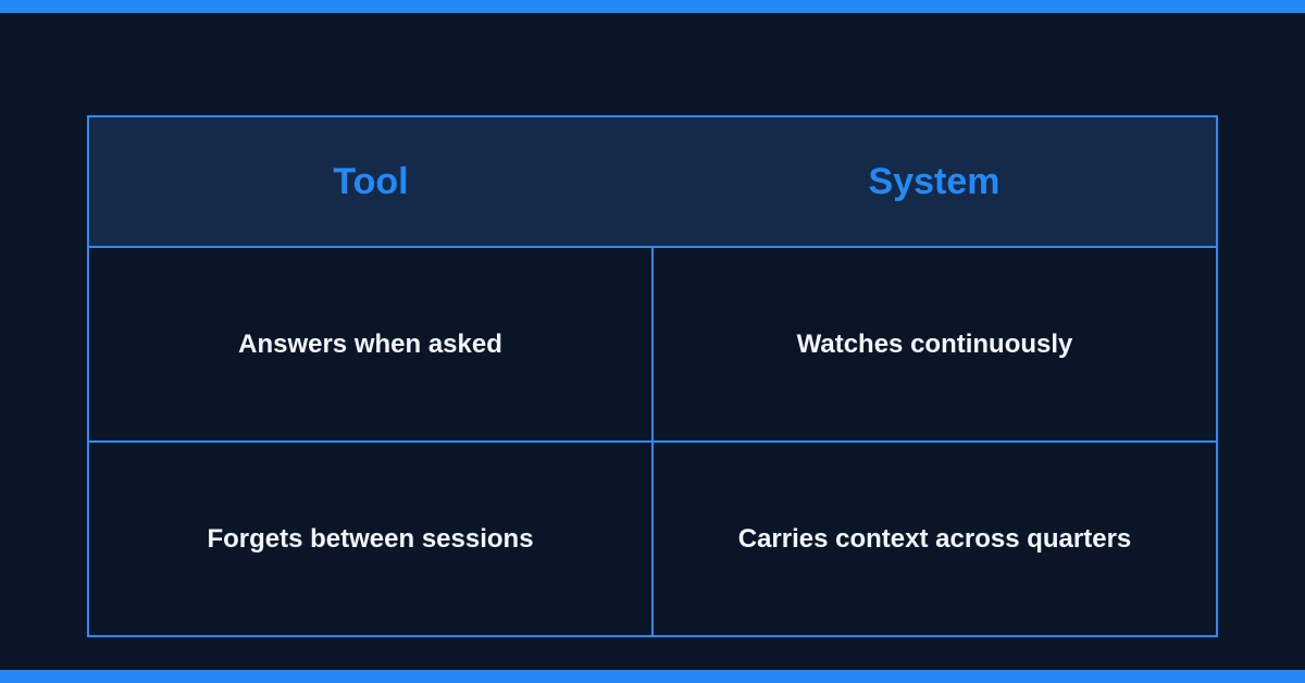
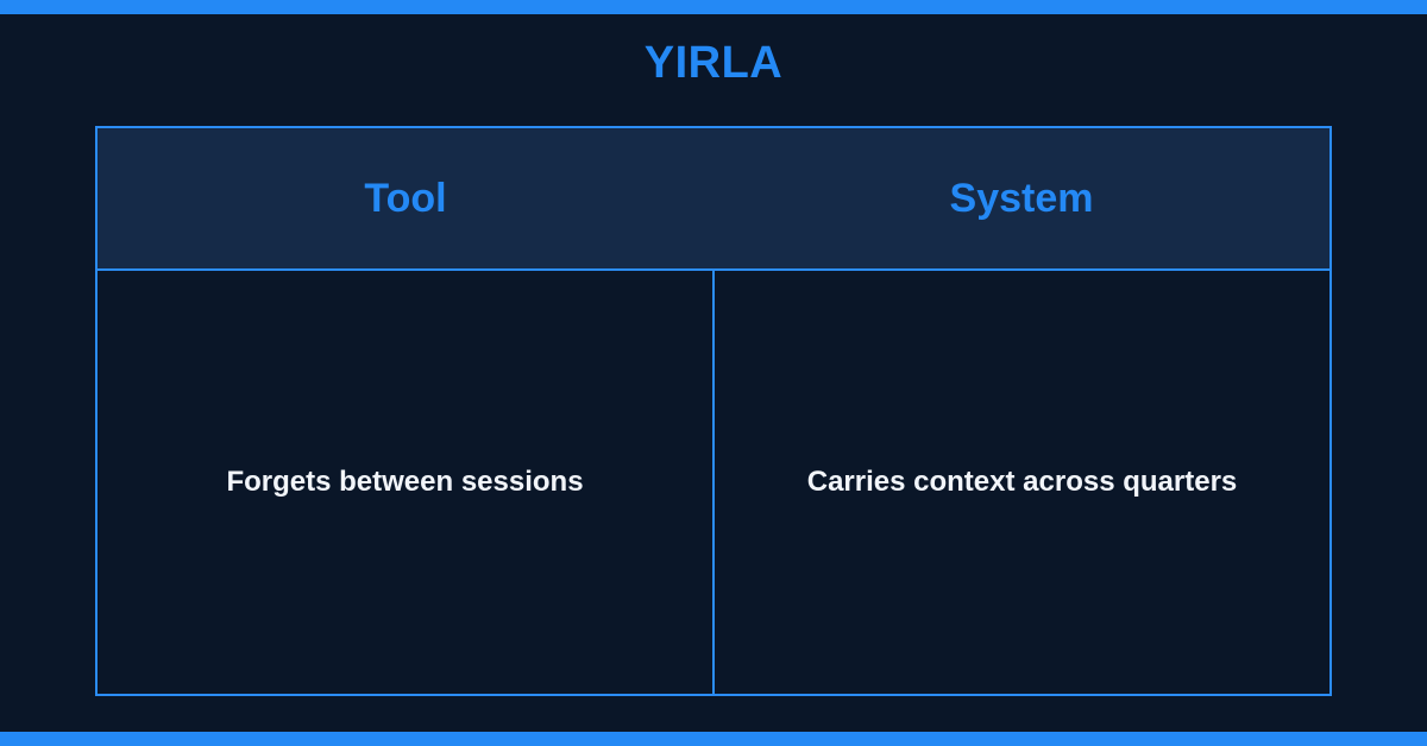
+ YIRLA
  Tool	System
- Answers when asked	Watches continuously
  Forgets between sessions	Carries context across quarters
